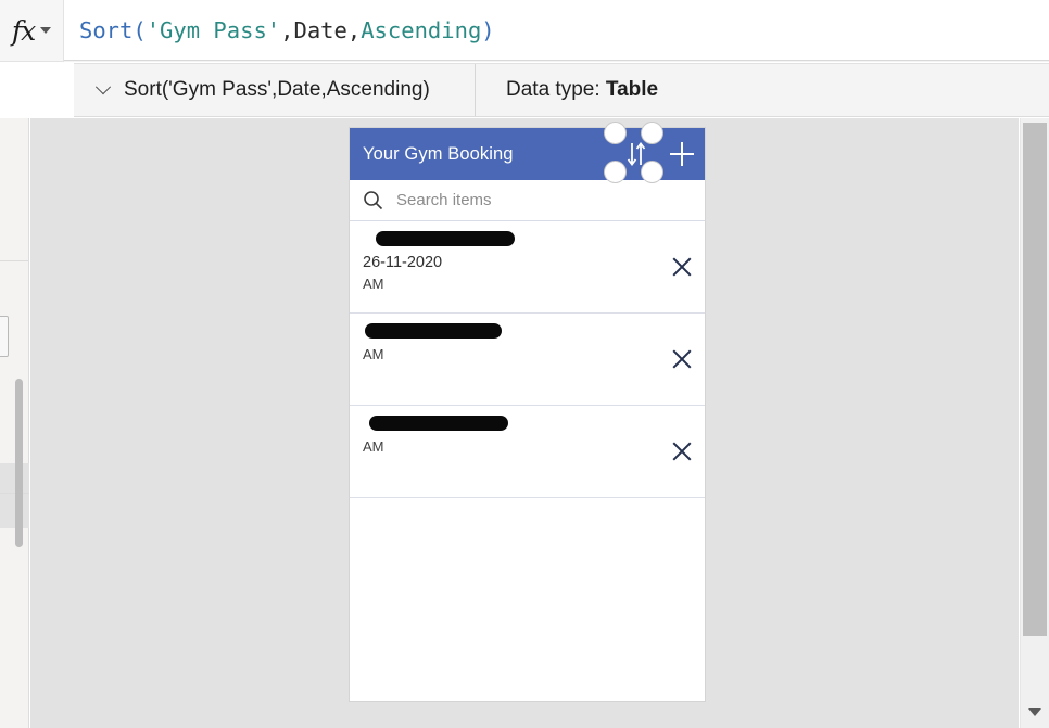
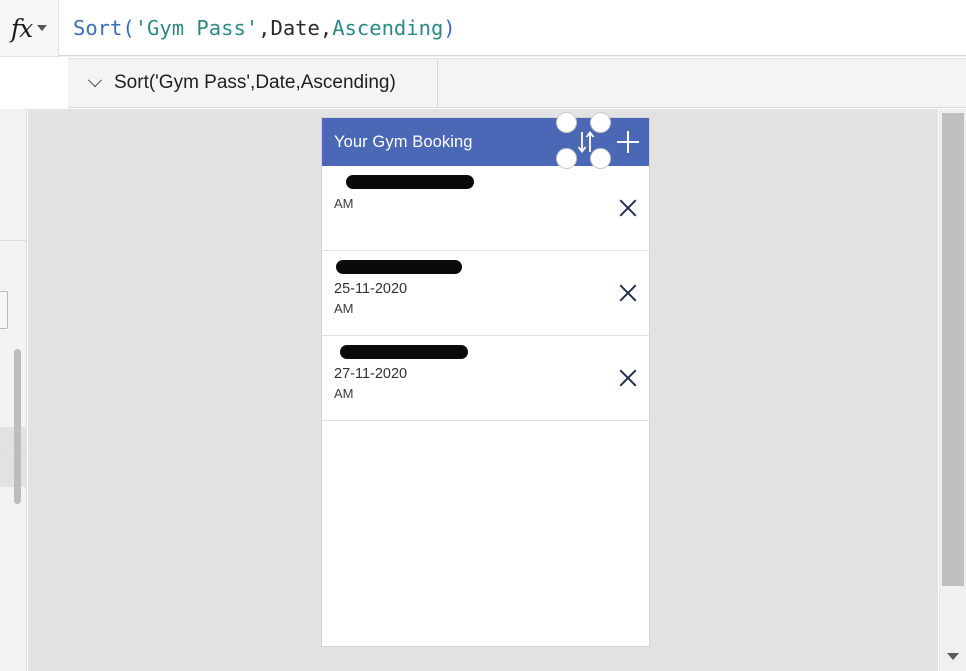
  fx
  Sort('Gym Pass',Date,Ascending)
  Sort('Gym Pass',Date,Ascending)
- Data type: Table
  Your Gym Booking
- Search items
- 26-11-2020
  AM
+ 25-11-2020
  AM
+ 27-11-2020
  AM
